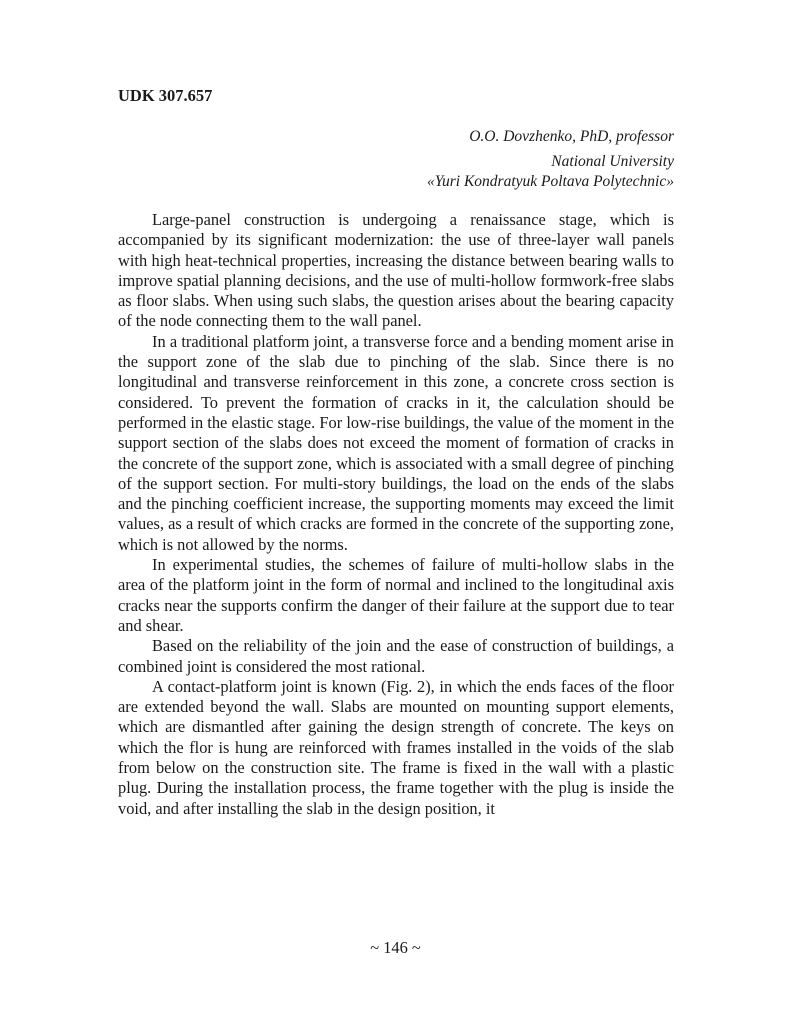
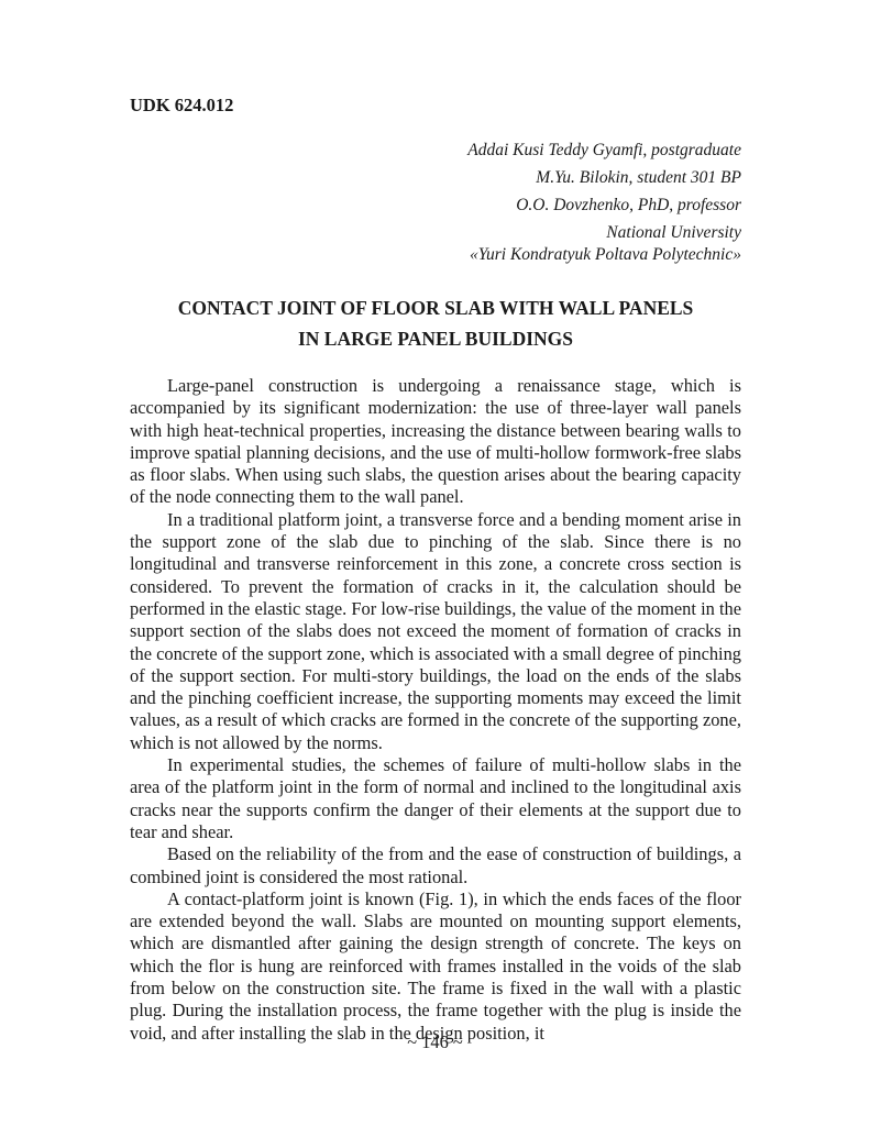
- UDK 307.657
+ UDK 624.012
+ Addai Kusi Teddy Gyamfi, postgraduate
+ M.Yu. Bilokin, student 301 BP
  O.O. Dovzhenko, PhD, professor
  National University
  «Yuri Kondratyuk Poltava Polytechnic»
+ CONTACT JOINT OF FLOOR SLAB WITH WALL PANELS
+ IN LARGE PANEL BUILDINGS
  Large-panel construction is undergoing a renaissance stage, which is accompanied by its significant modernization: the use of three-layer wall panels with high heat-technical properties, increasing the distance between bearing walls to improve spatial planning decisions, and the use of multi-hollow formwork-free slabs as floor slabs. When using such slabs, the question arises about the bearing capacity of the node connecting them to the wall panel.
  In a traditional platform joint, a transverse force and a bending moment arise in the support zone of the slab due to pinching of the slab. Since there is no longitudinal and transverse reinforcement in this zone, a concrete cross section is considered. To prevent the formation of cracks in it, the calculation should be performed in the elastic stage. For low-rise buildings, the value of the moment in the support section of the slabs does not exceed the moment of formation of cracks in the concrete of the support zone, which is associated with a small degree of pinching of the support section. For multi-story buildings, the load on the ends of the slabs and the pinching coefficient increase, the supporting moments may exceed the limit values, as a result of which cracks are formed in the concrete of the supporting zone, which is not allowed by the norms.
- In experimental studies, the schemes of failure of multi-hollow slabs in the area of the platform joint in the form of normal and inclined to the longitudinal axis cracks near the supports confirm the danger of their failure at the support due to tear and shear.
+ In experimental studies, the schemes of failure of multi-hollow slabs in the area of the platform joint in the form of normal and inclined to the longitudinal axis cracks near the supports confirm the danger of their elements at the support due to tear and shear.
- Based on the reliability of the join and the ease of construction of buildings, a combined joint is considered the most rational.
+ Based on the reliability of the from and the ease of construction of buildings, a combined joint is considered the most rational.
- A contact-platform joint is known (Fig. 2), in which the ends faces of the floor are extended beyond the wall. Slabs are mounted on mounting support elements, which are dismantled after gaining the design strength of concrete. The keys on which the flor is hung are reinforced with frames installed in the voids of the slab from below on the construction site. The frame is fixed in the wall with a plastic plug. During the installation process, the frame together with the plug is inside the void, and after installing the slab in the design position, it
+ A contact-platform joint is known (Fig. 1), in which the ends faces of the floor are extended beyond the wall. Slabs are mounted on mounting support elements, which are dismantled after gaining the design strength of concrete. The keys on which the flor is hung are reinforced with frames installed in the voids of the slab from below on the construction site. The frame is fixed in the wall with a plastic plug. During the installation process, the frame together with the plug is inside the void, and after installing the slab in the design position, it
  ~ 146 ~
